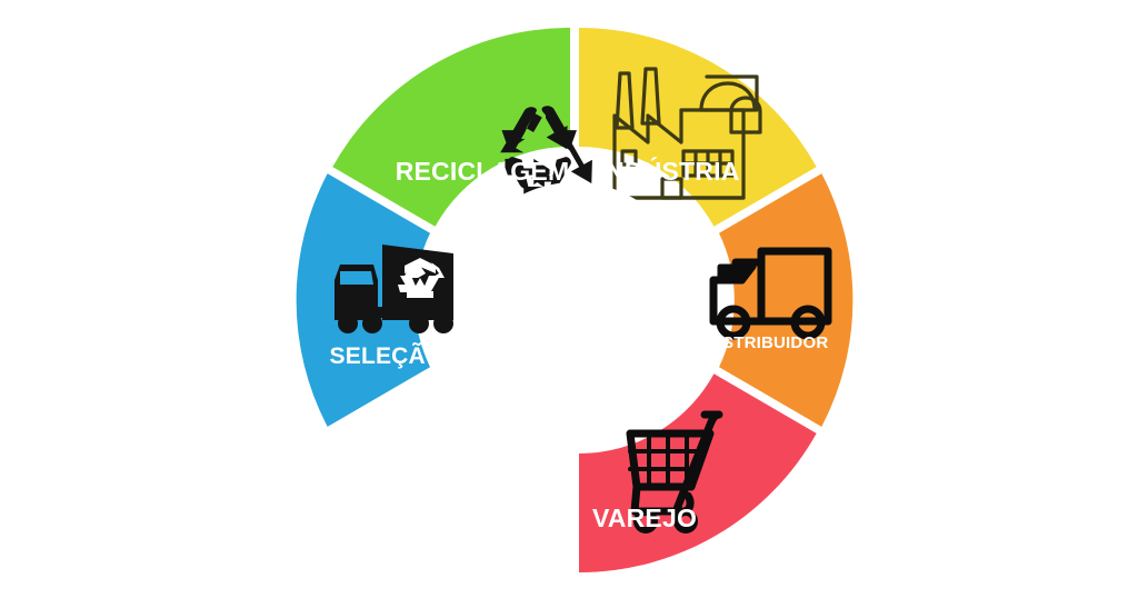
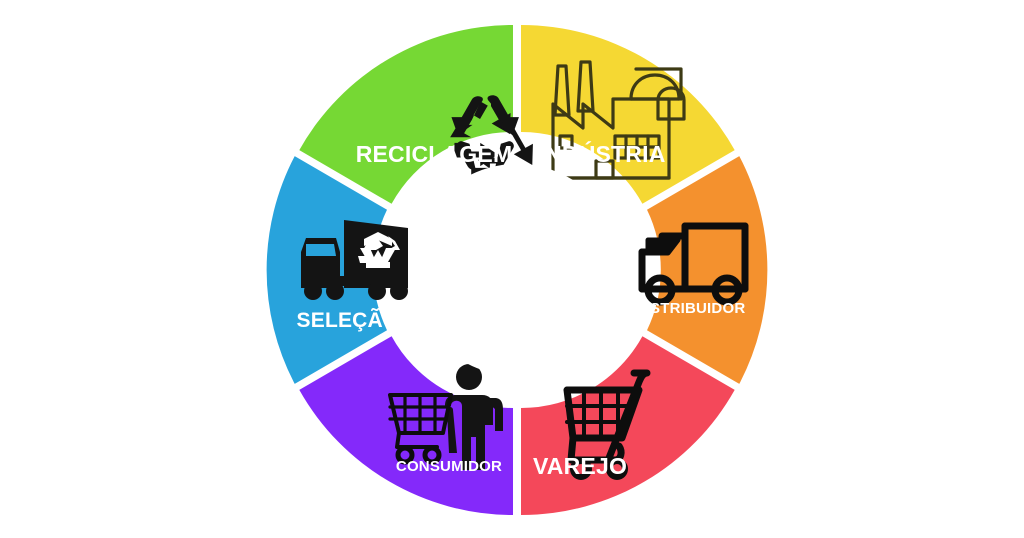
  RECICLAGEM
  INDÚSTRIA
  DISTRIBUIDOR
  VAREJO
+ CONSUMIDOR
  SELEÇÃO
